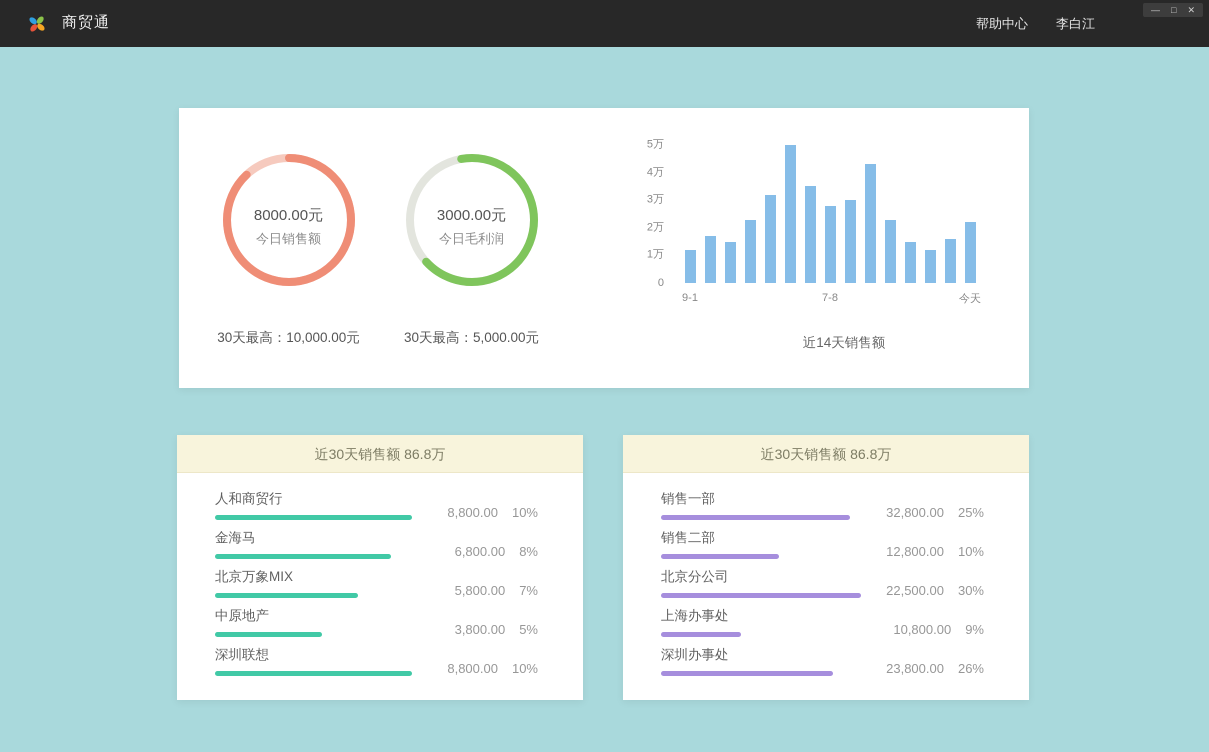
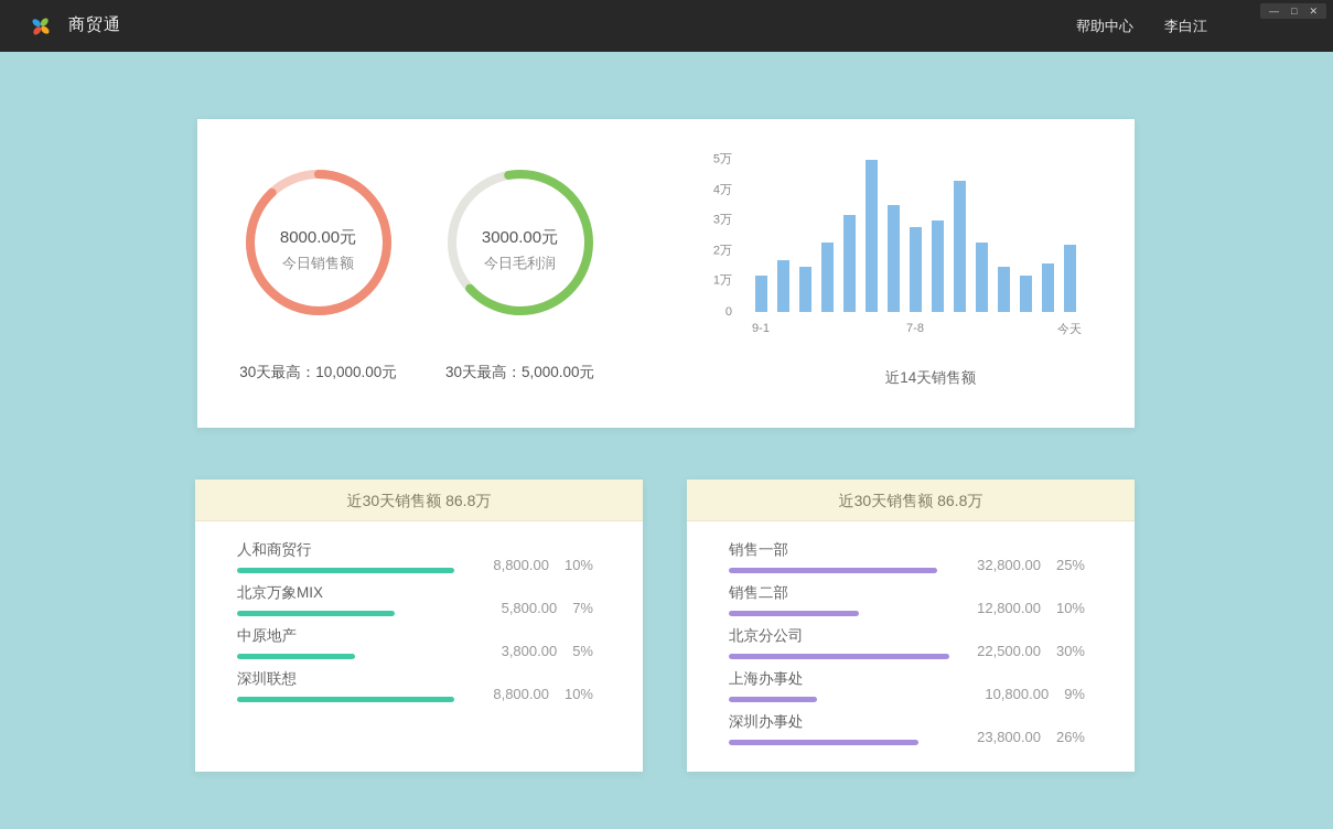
  商贸通
  帮助中心
  李白江
  —
  □
  ✕
  8000.00元
  今日销售额
  30天最高：10,000.00元
  3000.00元
  今日毛利润
  30天最高：5,000.00元
  0
  1万
  2万
  3万
  4万
  5万
  9-1
  7-8
  今天
  近14天销售额
  近30天销售额 86.8万
  人和商贸行
  8,800.00
  10%
- 金海马
- 6,800.00
- 8%
  北京万象MIX
  5,800.00
  7%
  中原地产
  3,800.00
  5%
  深圳联想
  8,800.00
  10%
  近30天销售额 86.8万
  销售一部
  32,800.00
  25%
  销售二部
  12,800.00
  10%
  北京分公司
  22,500.00
  30%
  上海办事处
  10,800.00
  9%
  深圳办事处
  23,800.00
  26%
